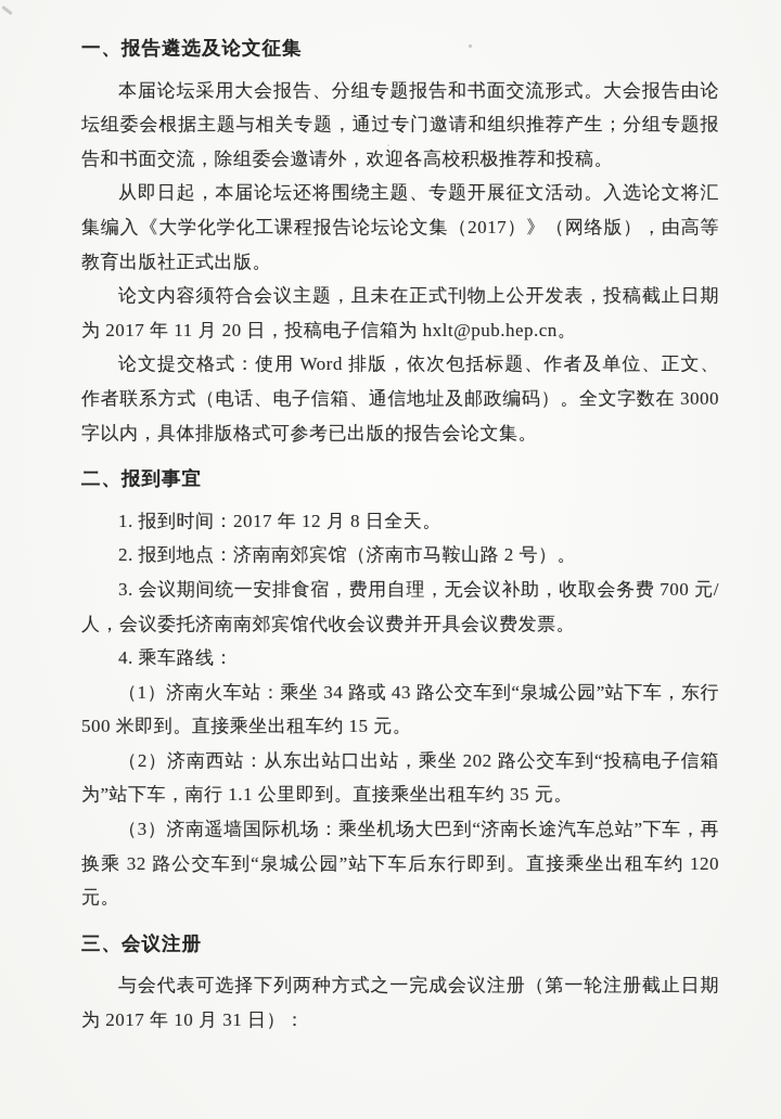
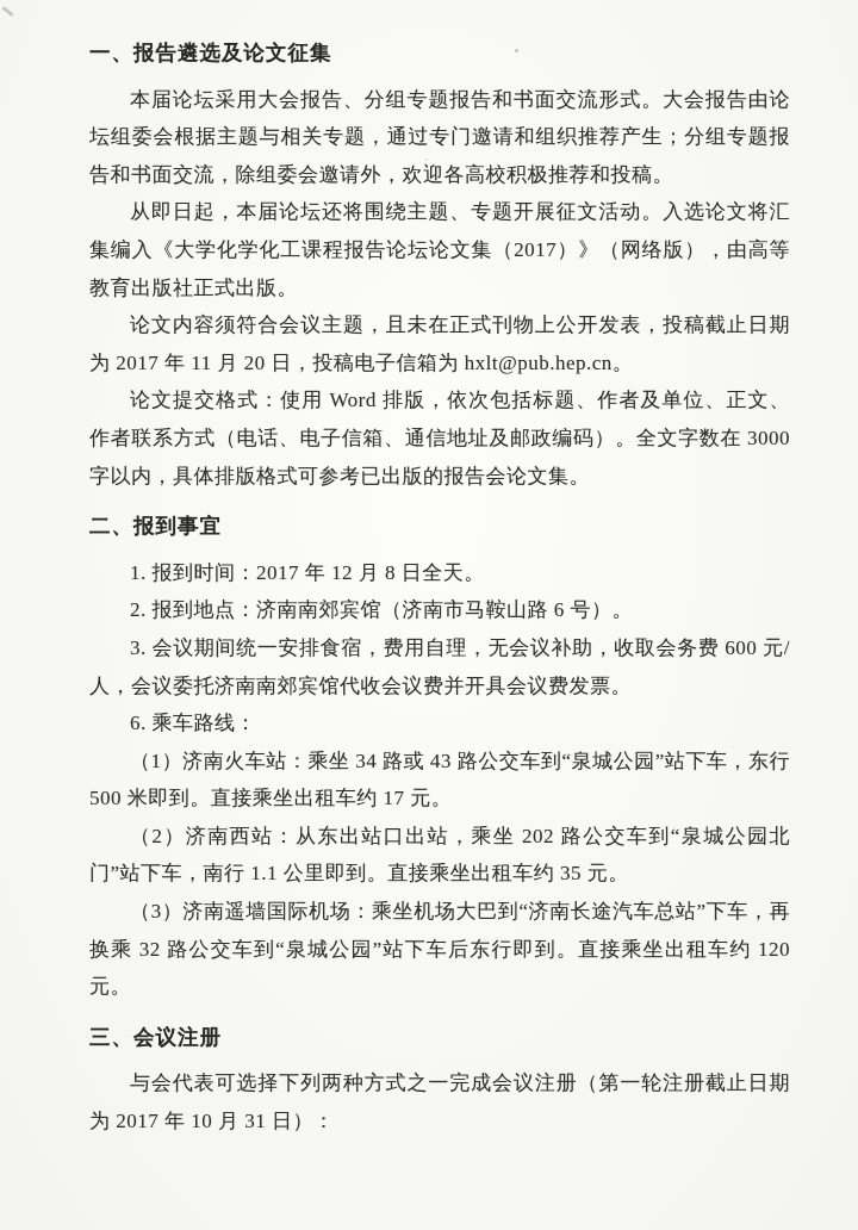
  一、报告遴选及论文征集
  本届论坛采用大会报告、分组专题报告和书面交流形式。大会报告由论坛组委会根据主题与相关专题，通过专门邀请和组织推荐产生；分组专题报告和书面交流，除组委会邀请外，欢迎各高校积极推荐和投稿。
  从即日起，本届论坛还将围绕主题、专题开展征文活动。入选论文将汇集编入《大学化学化工课程报告论坛论文集（2017）》（网络版），由高等教育出版社正式出版。
  论文内容须符合会议主题，且未在正式刊物上公开发表，投稿截止日期为 2017 年 11 月 20 日，投稿电子信箱为 hxlt@pub.hep.cn。
  论文提交格式：使用 Word 排版，依次包括标题、作者及单位、正文、作者联系方式（电话、电子信箱、通信地址及邮政编码）。全文字数在 3000 字以内，具体排版格式可参考已出版的报告会论文集。
  二、报到事宜
  1. 报到时间：2017 年 12 月 8 日全天。
- 2. 报到地点：济南南郊宾馆（济南市马鞍山路 2 号）。
+ 2. 报到地点：济南南郊宾馆（济南市马鞍山路 6 号）。
- 3. 会议期间统一安排食宿，费用自理，无会议补助，收取会务费 700 元/人，会议委托济南南郊宾馆代收会议费并开具会议费发票。
+ 3. 会议期间统一安排食宿，费用自理，无会议补助，收取会务费 600 元/人，会议委托济南南郊宾馆代收会议费并开具会议费发票。
- 4. 乘车路线：
+ 6. 乘车路线：
- （1）济南火车站：乘坐 34 路或 43 路公交车到“泉城公园”站下车，东行 500 米即到。直接乘坐出租车约 15 元。
+ （1）济南火车站：乘坐 34 路或 43 路公交车到“泉城公园”站下车，东行 500 米即到。直接乘坐出租车约 17 元。
- （2）济南西站：从东出站口出站，乘坐 202 路公交车到“投稿电子信箱为”站下车，南行 1.1 公里即到。直接乘坐出租车约 35 元。
+ （2）济南西站：从东出站口出站，乘坐 202 路公交车到“泉城公园北门”站下车，南行 1.1 公里即到。直接乘坐出租车约 35 元。
  （3）济南遥墙国际机场：乘坐机场大巴到“济南长途汽车总站”下车，再换乘 32 路公交车到“泉城公园”站下车后东行即到。直接乘坐出租车约 120 元。
  三、会议注册
  与会代表可选择下列两种方式之一完成会议注册（第一轮注册截止日期为 2017 年 10 月 31 日）：
